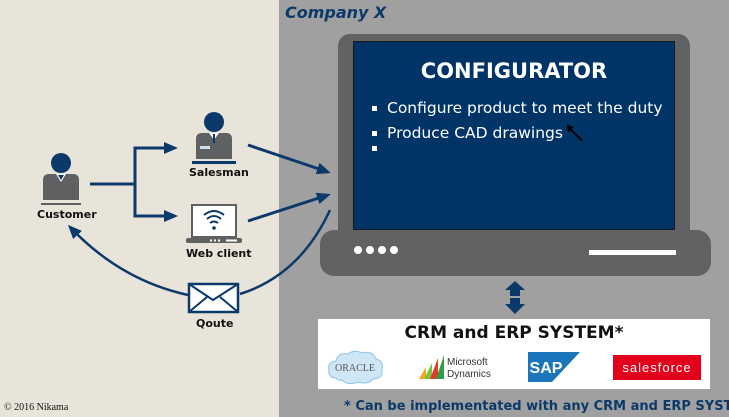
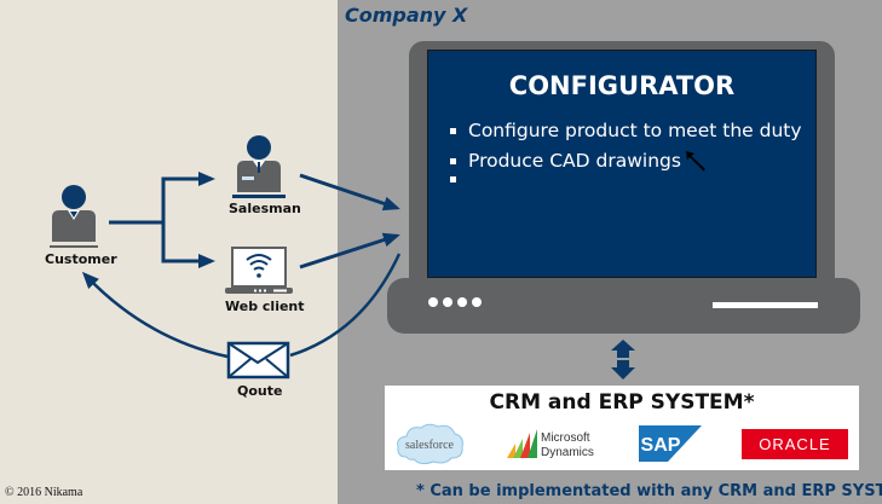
  Company X
  Customer
  Salesman
  Web client
  Qoute
  CONFIGURATOR
  Configure product to meet the duty
  Produce CAD drawings
  CRM and ERP SYSTEM*
- ORACLE
+ salesforce
  Microsoft
  Dynamics
  SAP
- salesforce
+ ORACLE
  * Can be implementated with any CRM and ERP SYST
  © 2016 Nikama
